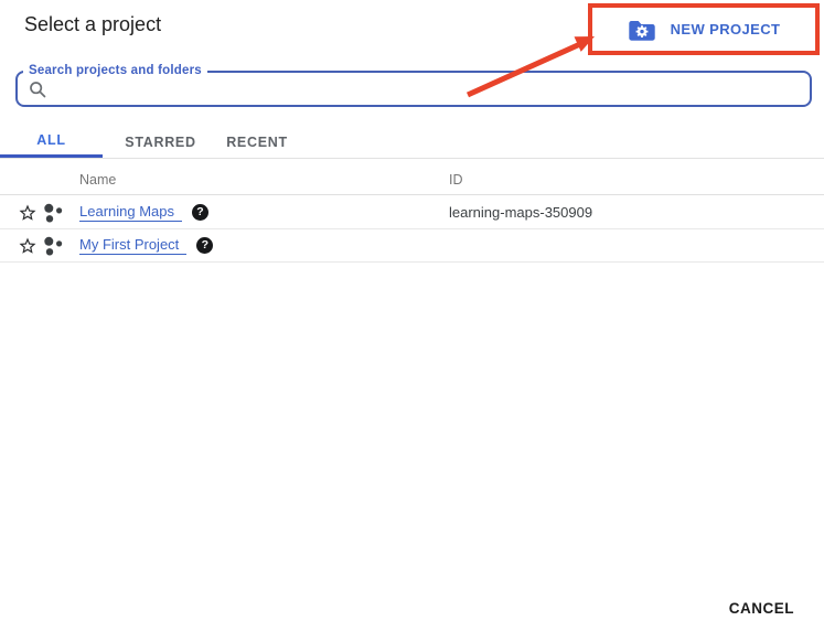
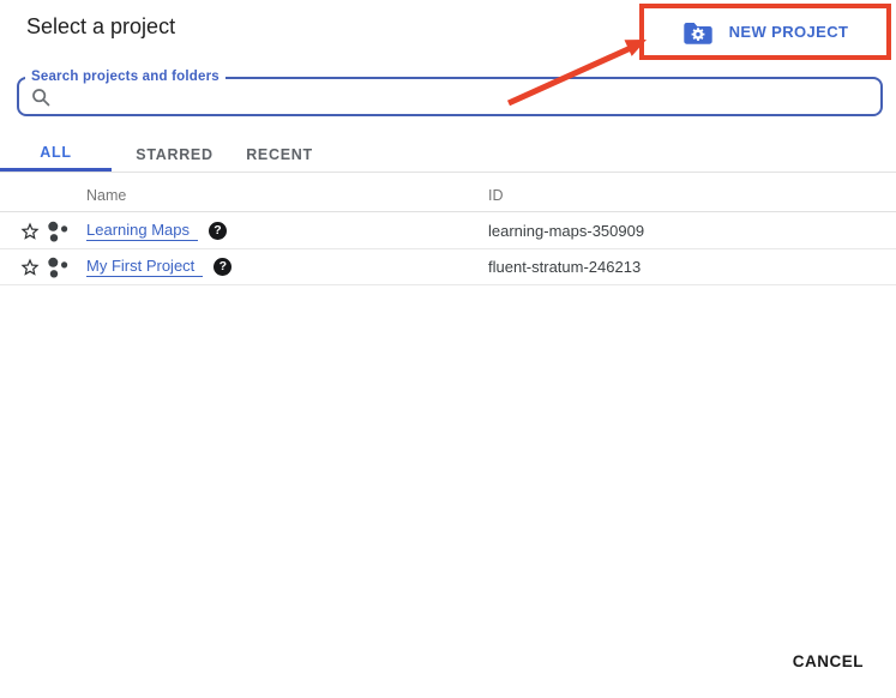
  Select a project
  NEW PROJECT
  Search projects and folders
  ALL
  STARRED
  RECENT
  Name
  ID
  Learning Maps
  ?
  learning-maps-350909
  My First Project
  ?
+ fluent-stratum-246213
  CANCEL
